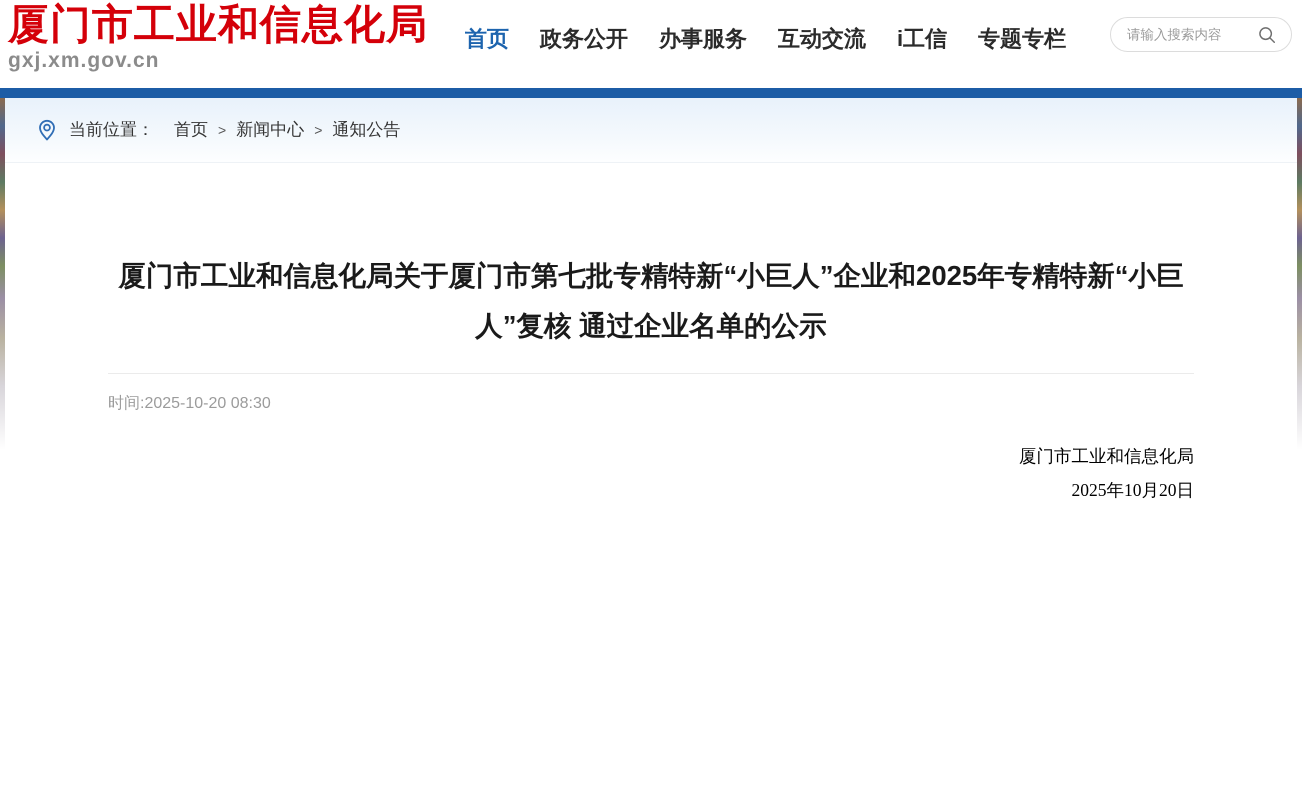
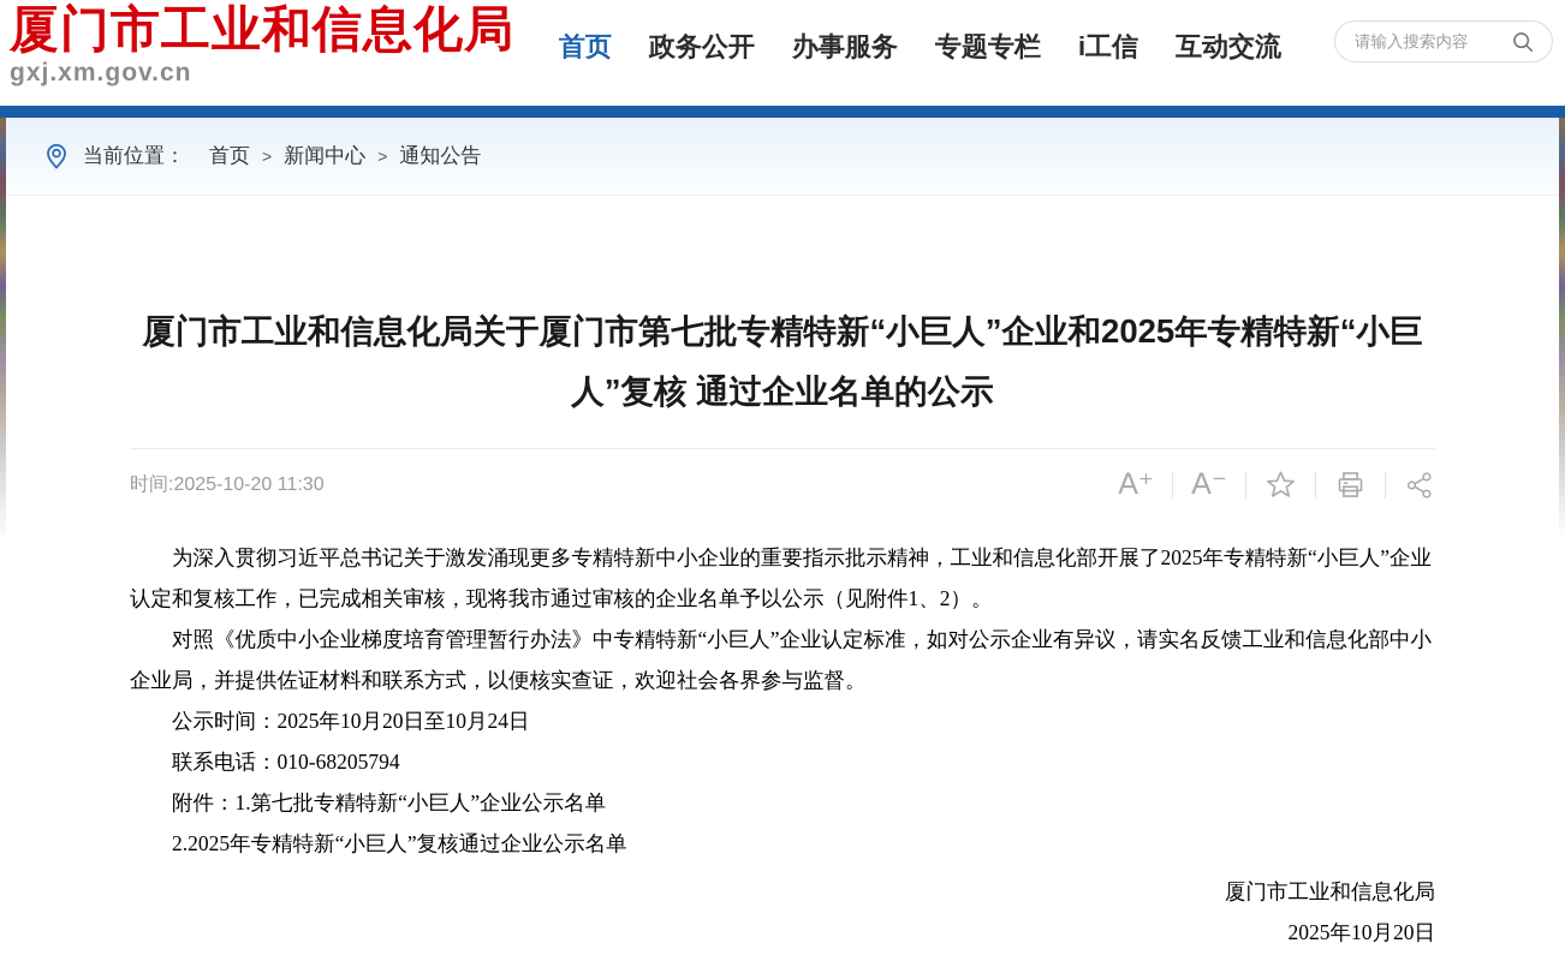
  厦门市工业和信息化局
  gxj.xm.gov.cn
  首页
  政务公开
  办事服务
- 互动交流
+ 专题专栏
  i工信
- 专题专栏
+ 互动交流
  请输入搜索内容
  当前位置：
  首页
  >
  新闻中心
  >
  通知公告
  厦门市工业和信息化局关于厦门市第七批专精特新“小巨人”企业和2025年专精特新“小巨人”复核 通过企业名单的公示
- 时间:2025-10-20 08:30
+ 时间:2025-10-20 11:30
+ A⁺
+ A⁻
+ 为深入贯彻习近平总书记关于激发涌现更多专精特新中小企业的重要指示批示精神，工业和信息化部开展了2025年专精特新“小巨人”企业认定和复核工作，已完成相关审核，现将我市通过审核的企业名单予以公示（见附件1、2）。
+ 对照《优质中小企业梯度培育管理暂行办法》中专精特新“小巨人”企业认定标准，如对公示企业有异议，请实名反馈工业和信息化部中小企业局，并提供佐证材料和联系方式，以便核实查证，欢迎社会各界参与监督。
+ 公示时间：2025年10月20日至10月24日
+ 联系电话：010-68205794
+ 附件：1.第七批专精特新“小巨人”企业公示名单
+ 2.2025年专精特新“小巨人”复核通过企业公示名单
  厦门市工业和信息化局
  2025年10月20日
